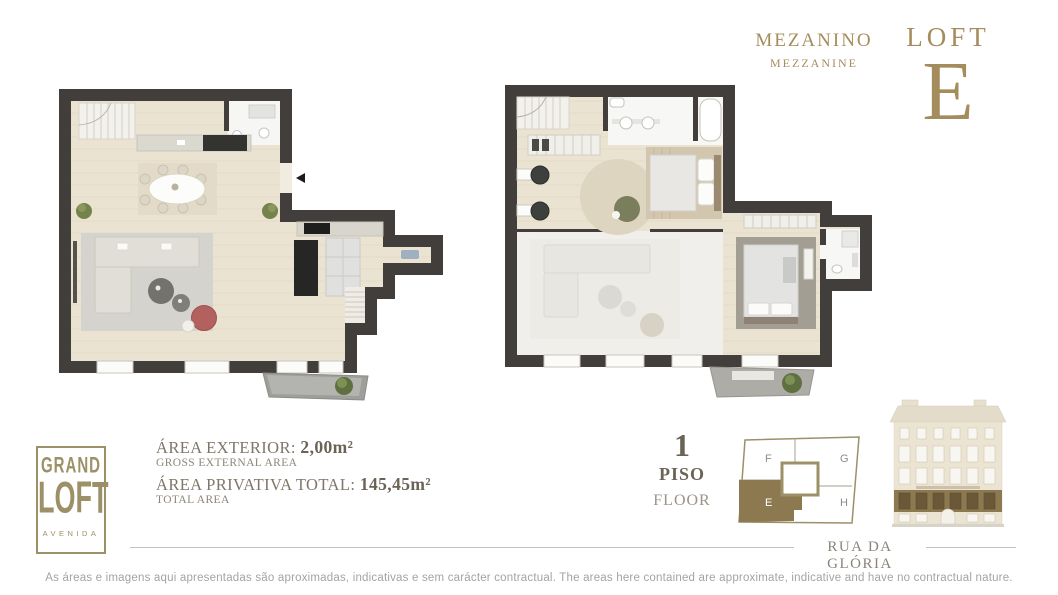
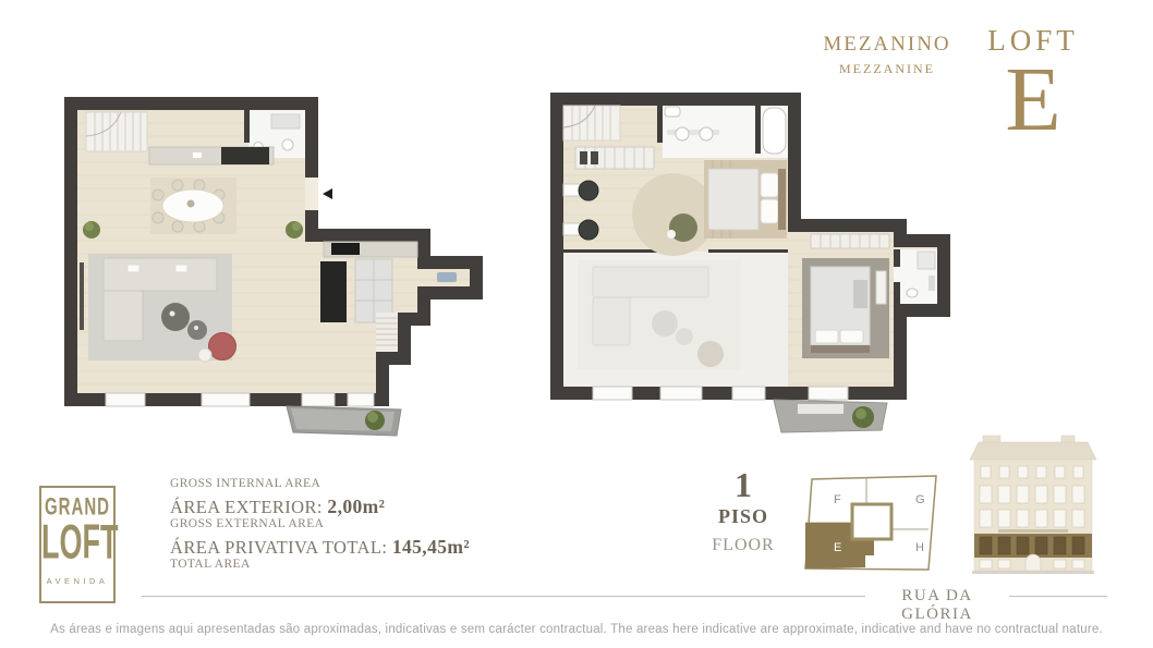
  MEZANINO
  MEZZANINE
  LOFT
  E
  GRAND
  LOFT
  AVENIDA
+ GROSS INTERNAL AREA
  ÁREA EXTERIOR: 2,00m²
  GROSS EXTERNAL AREA
  ÁREA PRIVATIVA TOTAL: 145,45m²
  TOTAL AREA
  1
  PISO
  FLOOR
  F
  G
  E
  H
  RUA DA GLÓRIA
- As áreas e imagens aqui apresentadas são aproximadas, indicativas e sem carácter contractual. The areas here contained are approximate, indicative and have no contractual nature.
+ As áreas e imagens aqui apresentadas são aproximadas, indicativas e sem carácter contractual. The areas here indicative are approximate, indicative and have no contractual nature.
